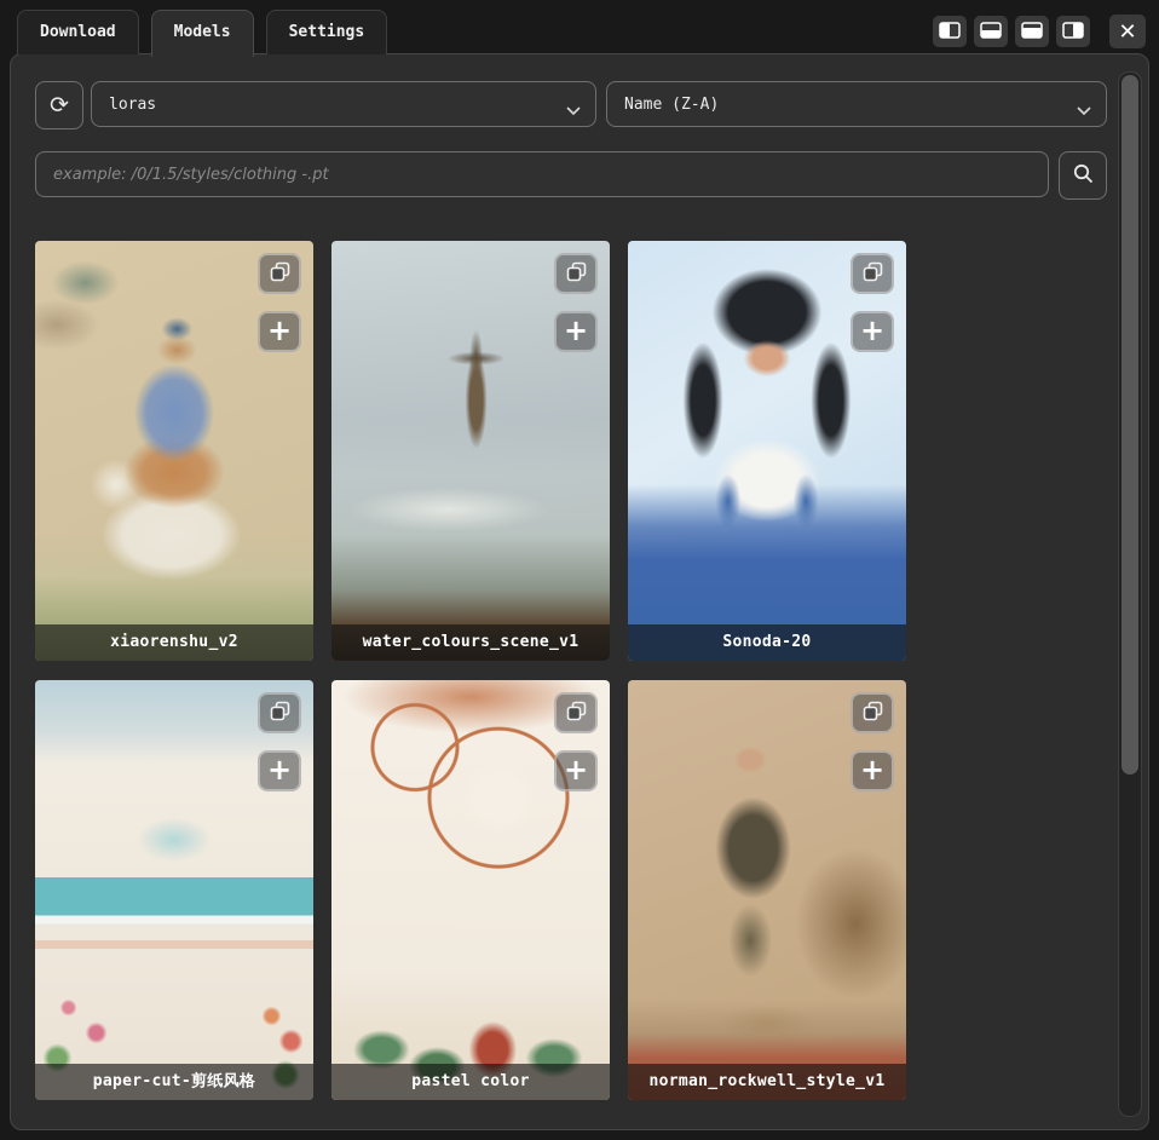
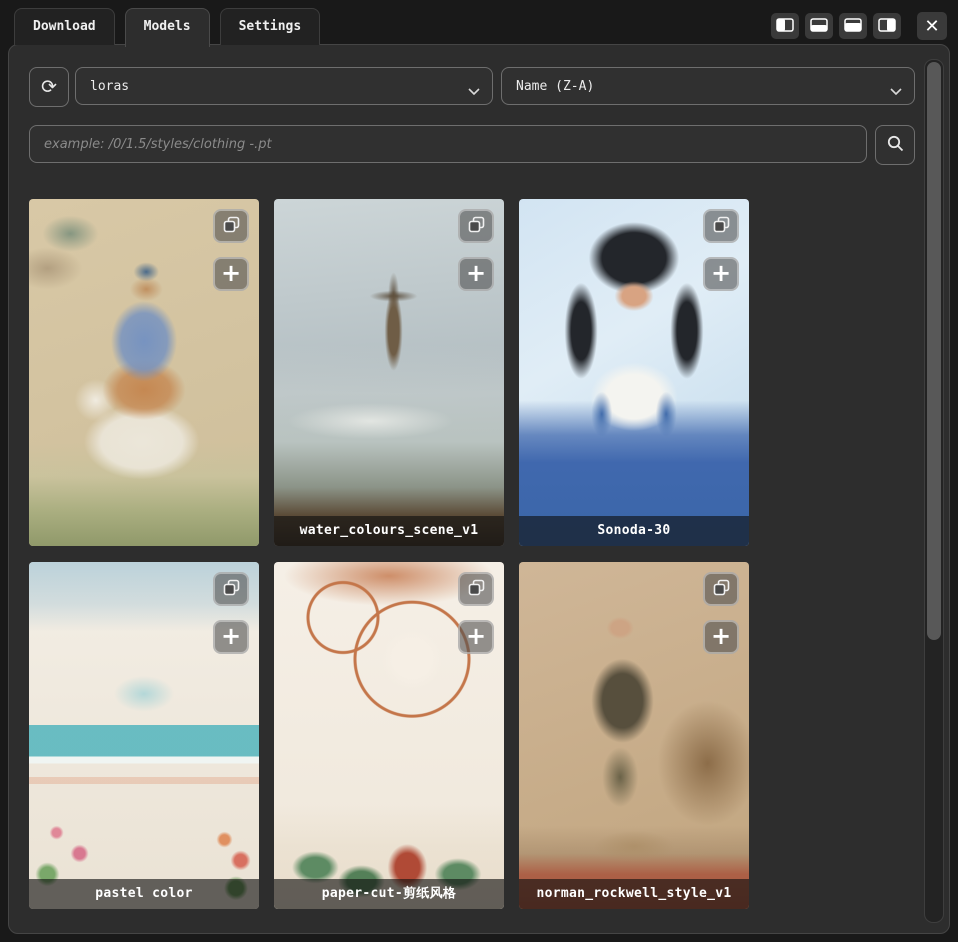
  Download
  Models
  Settings
  ✕
  ⟳
  loras
  Name (Z-A)
  example: /0/1.5/styles/clothing -.pt
  +
- xiaorenshu_v2
  +
  water_colours_scene_v1
  +
- Sonoda-20
+ Sonoda-30
  +
- paper-cut-剪纸风格
+ pastel color
  +
- pastel color
+ paper-cut-剪纸风格
  +
  norman_rockwell_style_v1
